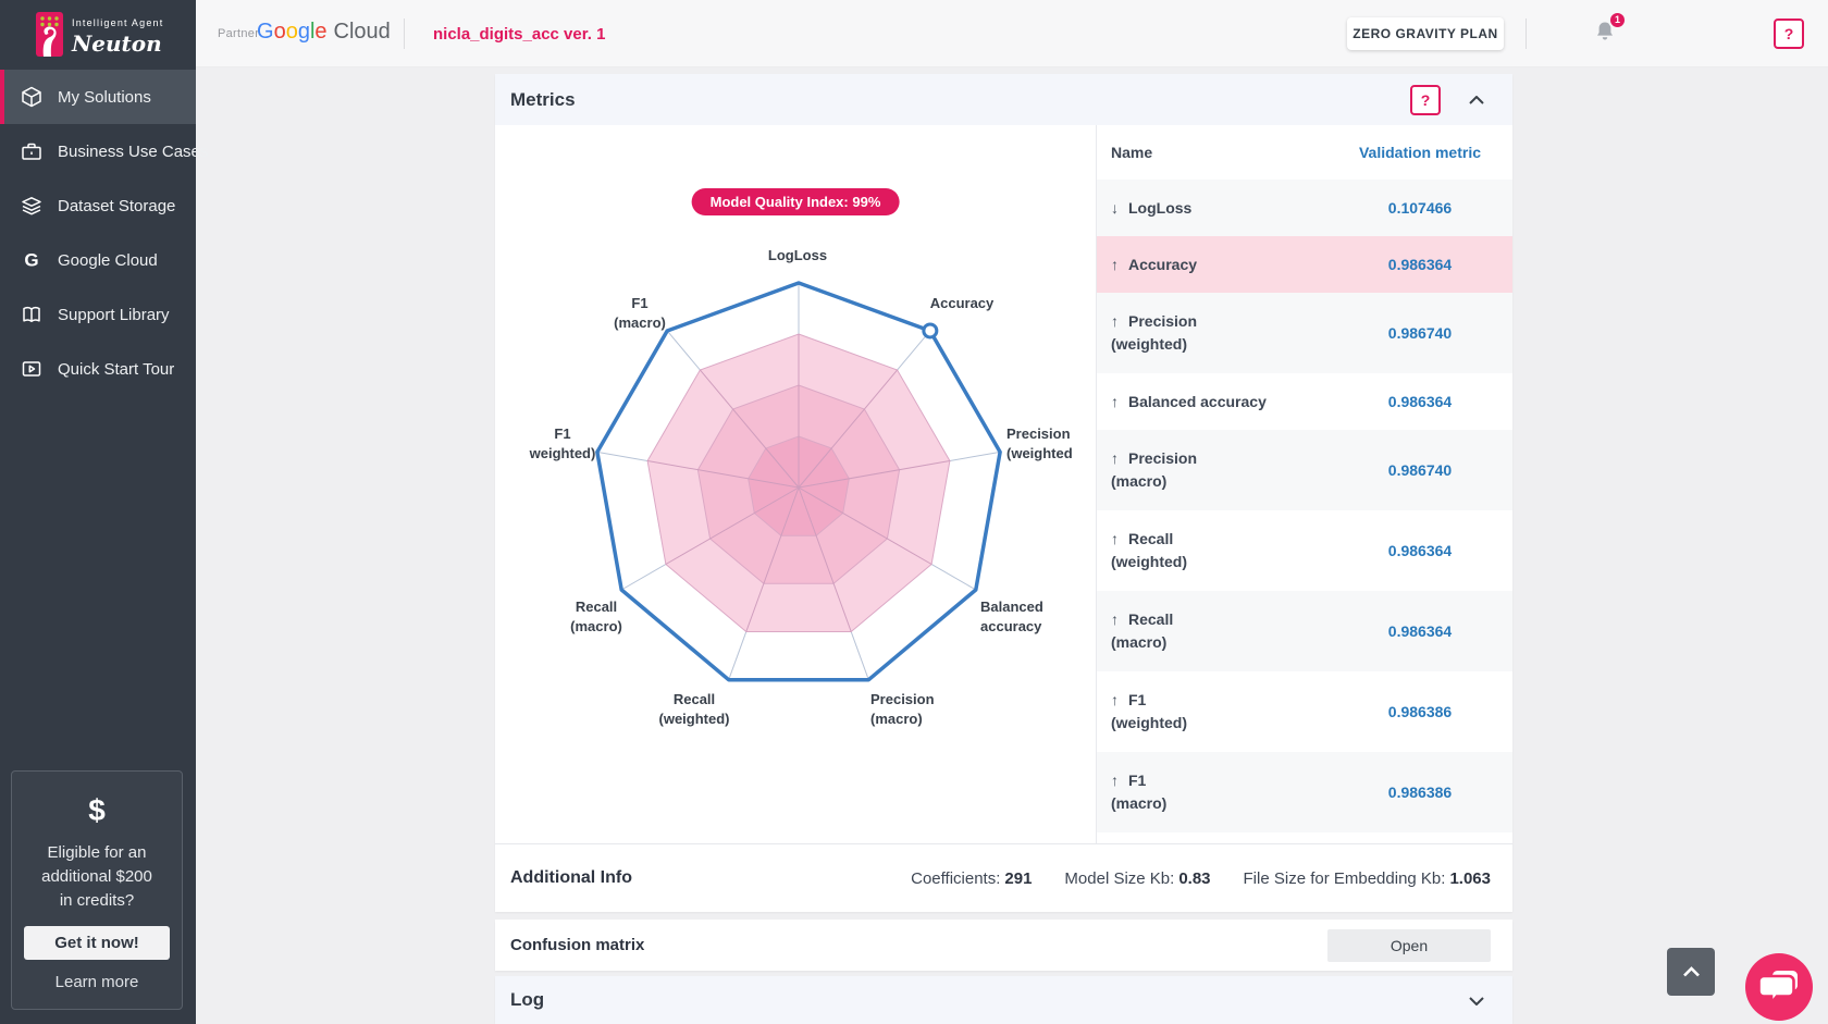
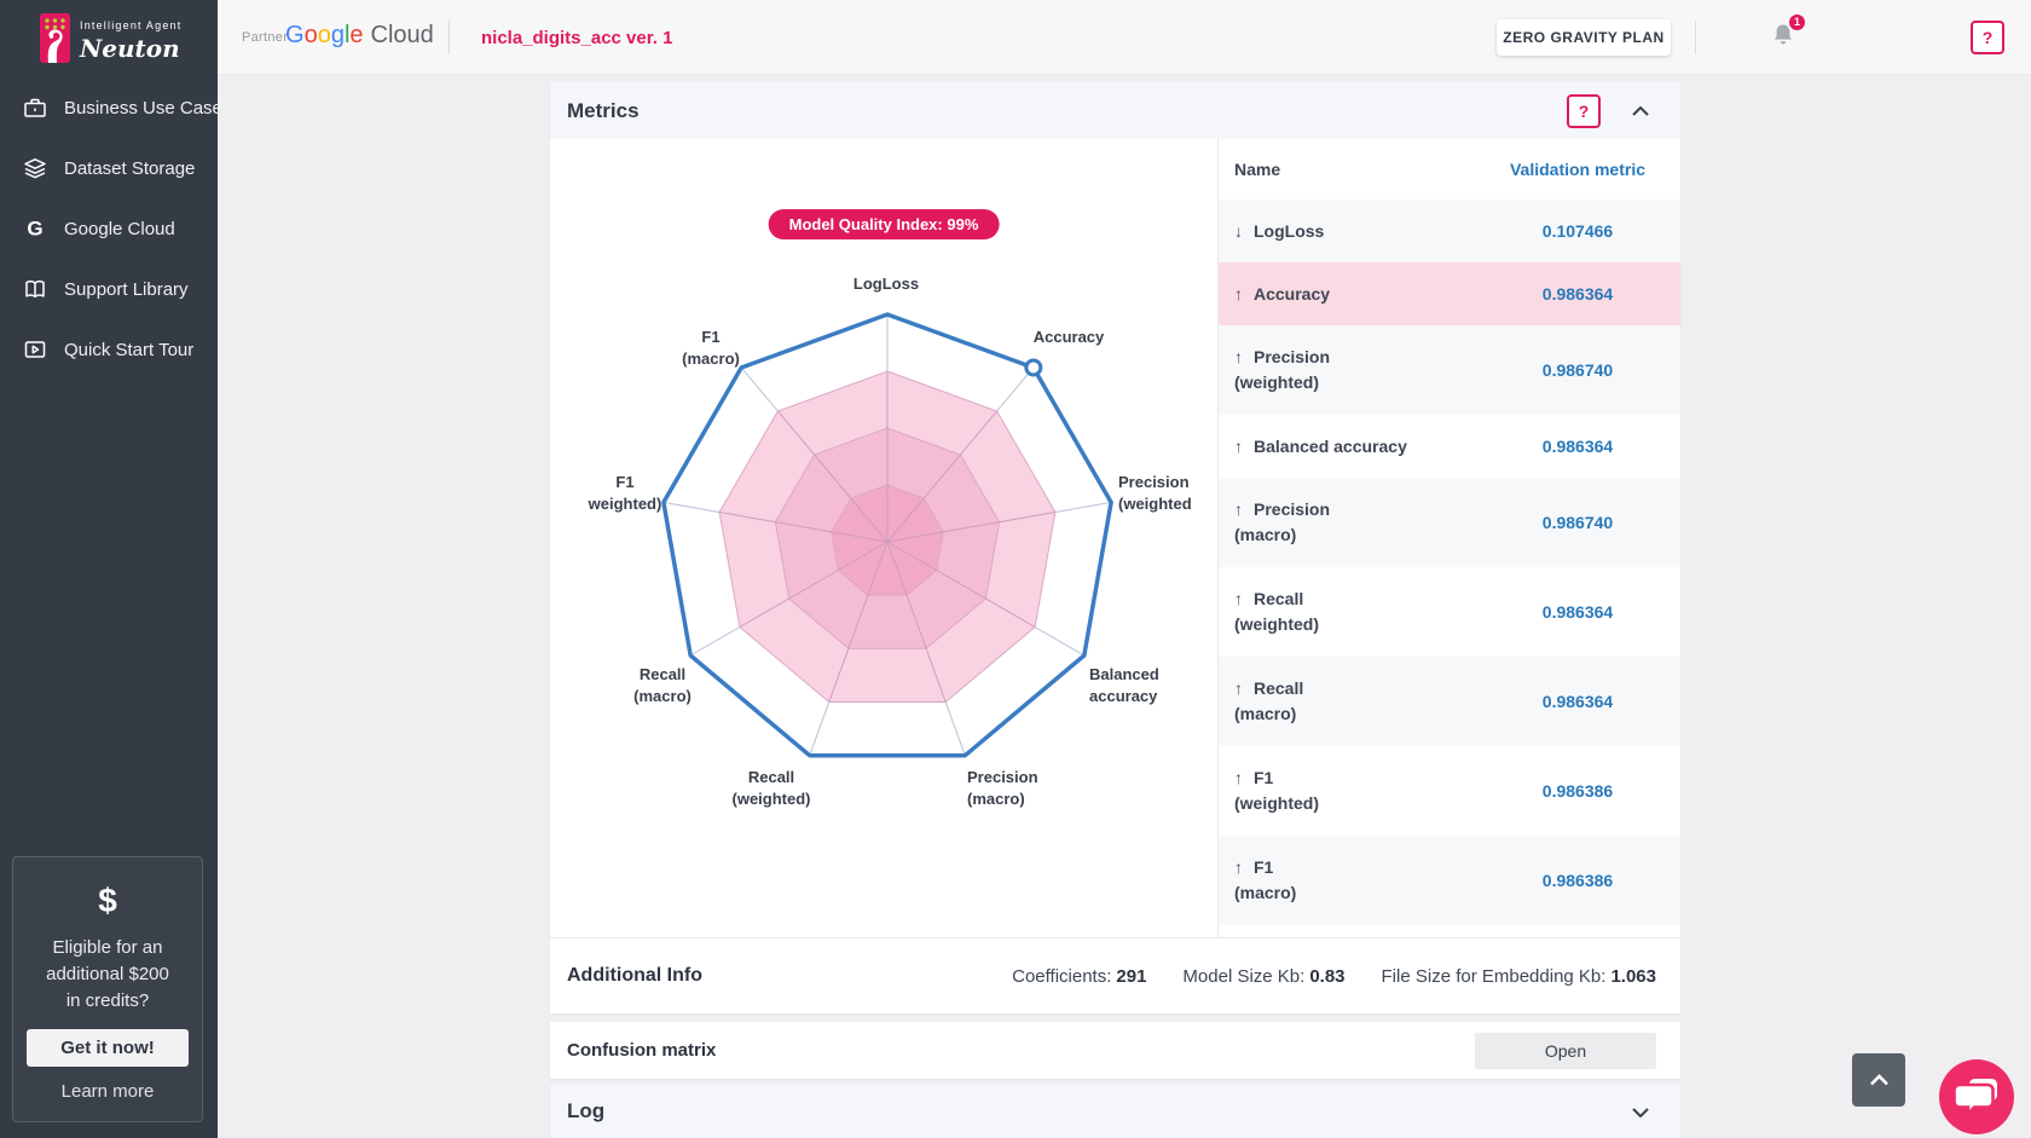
  Intelligent Agent
  Neuton
- My Solutions
  Business Use Cases
  Dataset Storage
  G
  Google Cloud
  Support Library
  Quick Start Tour
  $
  Eligible for an
  additional $200
  in credits?
  Get it now!
  Learn more
  Partner
  Google
  Cloud
  nicla_digits_acc ver. 1
  ZERO GRAVITY PLAN
  1
  ?
  Metrics
  ?
  Model Quality Index: 99%
  LogLoss
  Accuracy
  Precision (weighted
  Balanced accuracy
  Precision (macro)
  Recall (weighted)
  Recall (macro)
  F1 weighted)
  F1 (macro)
  Name
  Validation metric
  ↓ LogLoss
  0.107466
  ↑ Accuracy
  0.986364
  ↑ Precision
  (weighted)
  0.986740
  ↑ Balanced accuracy
  0.986364
  ↑ Precision
  (macro)
  0.986740
  ↑ Recall
  (weighted)
  0.986364
  ↑ Recall
  (macro)
  0.986364
  ↑ F1
  (weighted)
  0.986386
  ↑ F1
  (macro)
  0.986386
  Additional Info
  Coefficients: 291
  Model Size Kb: 0.83
  File Size for Embedding Kb: 1.063
  Confusion matrix
  Open
  Log
